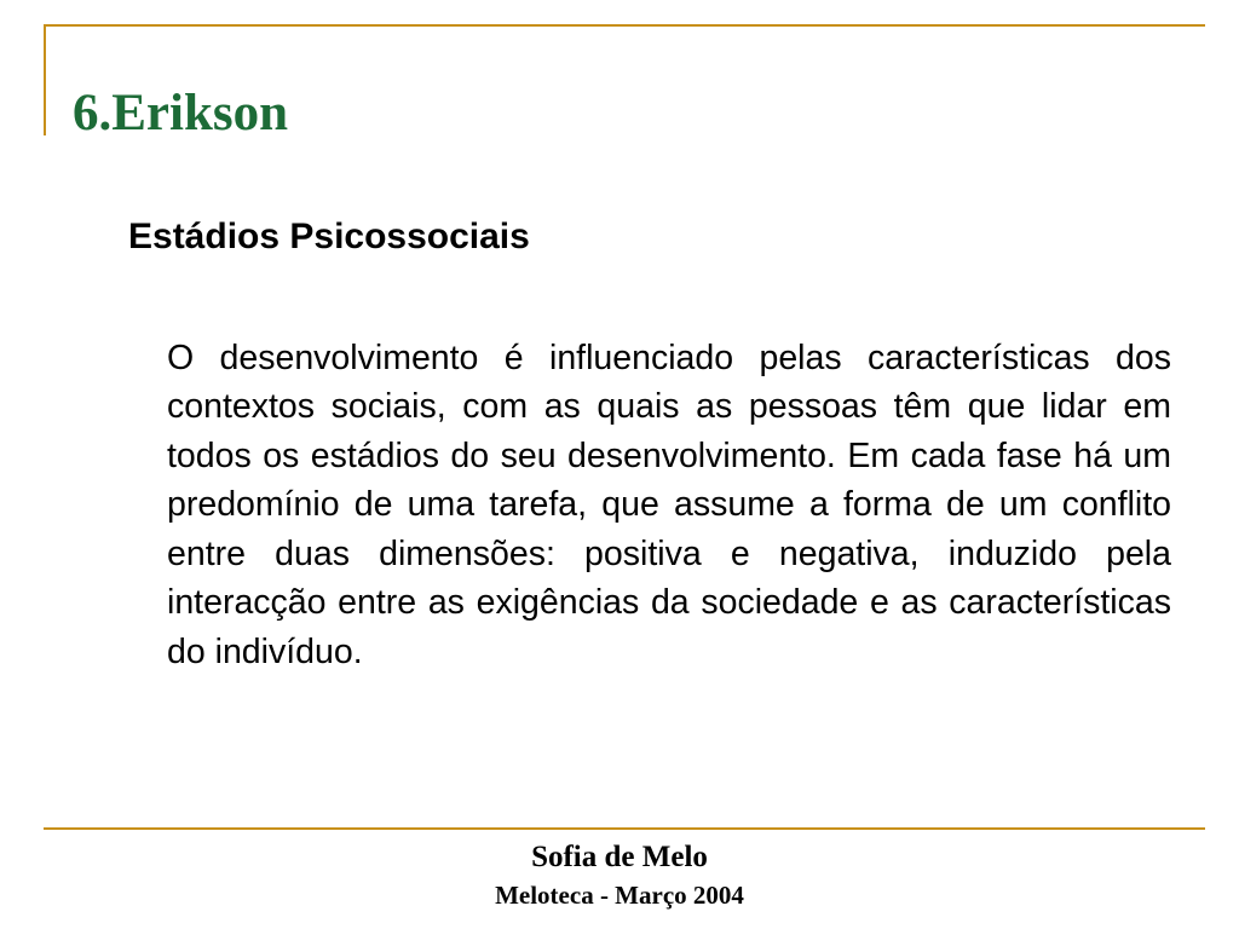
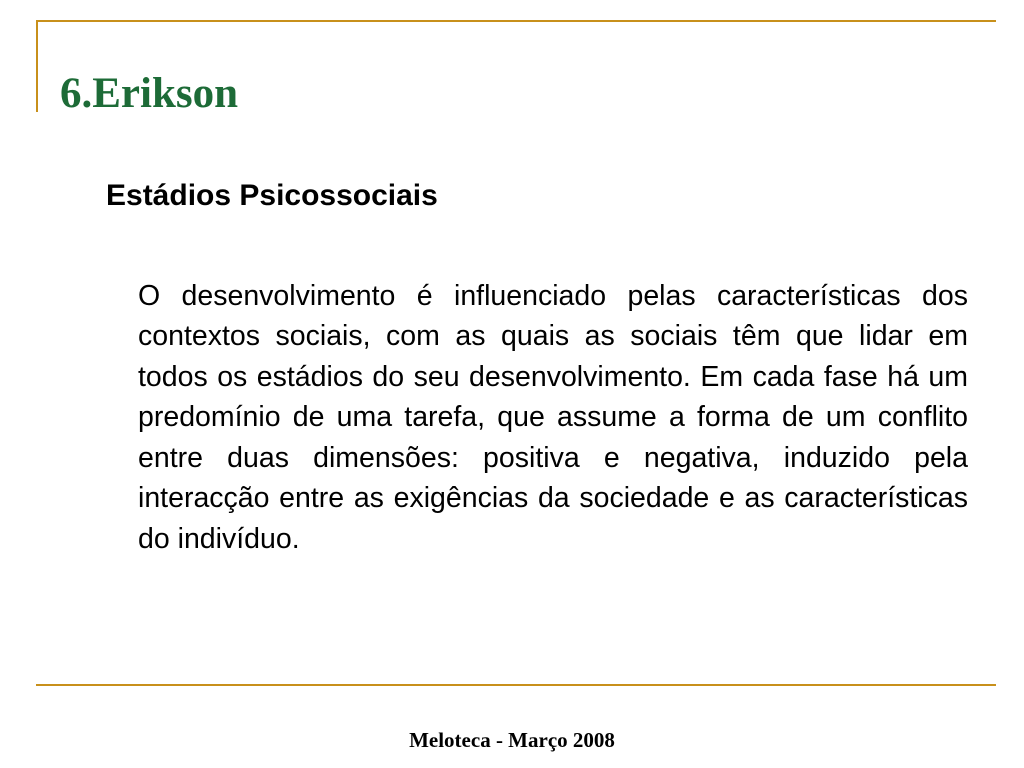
  6.Erikson
  Estádios Psicossociais
- O desenvolvimento é influenciado pelas características dos contextos sociais, com as quais as pessoas têm que lidar em todos os estádios do seu desenvolvimento. Em cada fase há um predomínio de uma tarefa, que assume a forma de um conflito entre duas dimensões: positiva e negativa, induzido pela interacção entre as exigências da sociedade e as características do indivíduo.
+ O desenvolvimento é influenciado pelas características dos contextos sociais, com as quais as sociais têm que lidar em todos os estádios do seu desenvolvimento. Em cada fase há um predomínio de uma tarefa, que assume a forma de um conflito entre duas dimensões: positiva e negativa, induzido pela interacção entre as exigências da sociedade e as características do indivíduo.
- Sofia de Melo
- Meloteca - Março 2004
+ Meloteca - Março 2008
